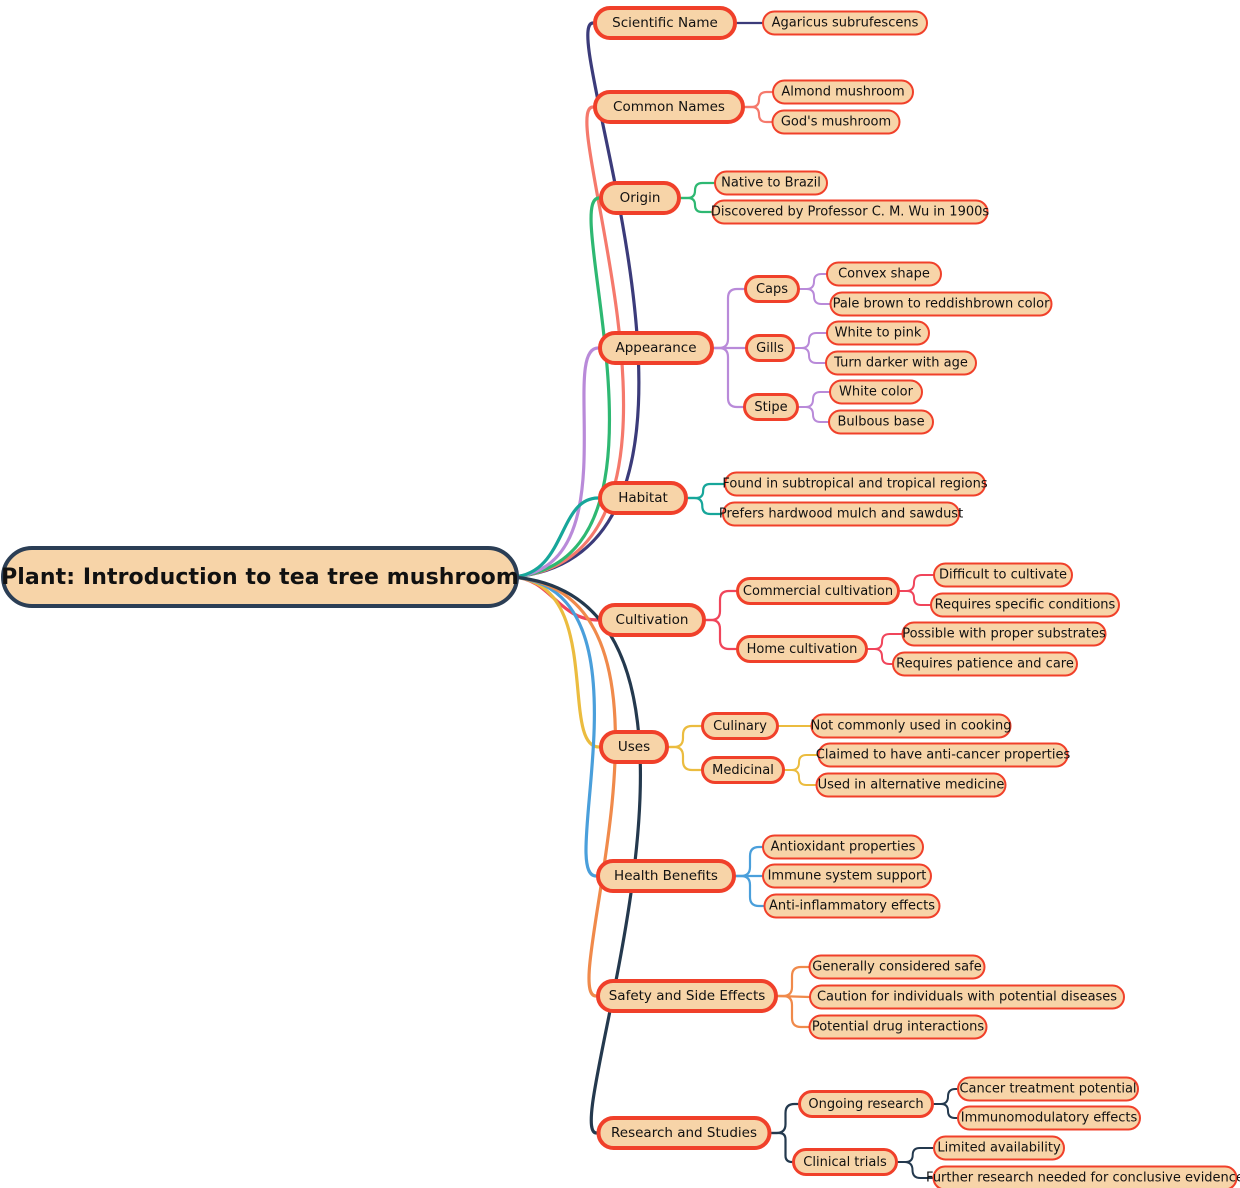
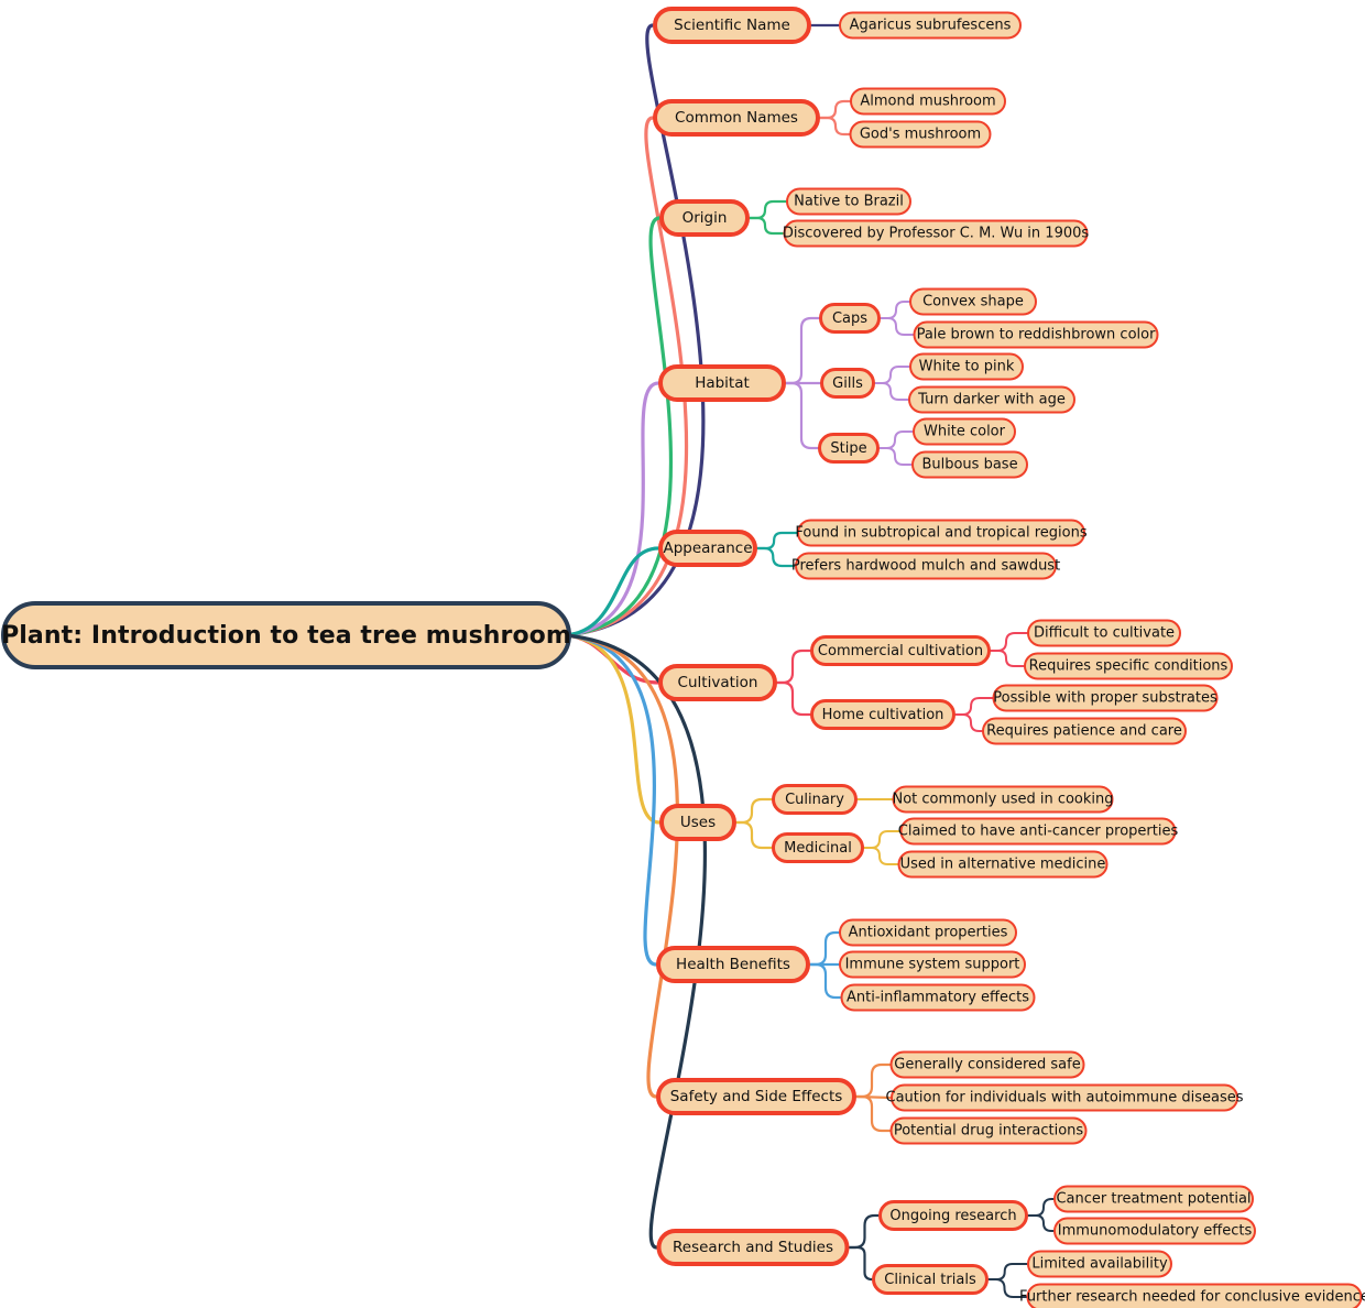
  Plant: Introduction to tea tree mushroom
  Scientific Name
  Agaricus subrufescens
  Common Names
  Almond mushroom
  God's mushroom
  Origin
  Native to Brazil
  Discovered by Professor C. M. Wu in 1900s
- Appearance
+ Habitat
  Caps
  Convex shape
  Pale brown to reddishbrown color
  Gills
  White to pink
  Turn darker with age
  Stipe
  White color
  Bulbous base
- Habitat
+ Appearance
  Found in subtropical and tropical regions
  Prefers hardwood mulch and sawdust
  Cultivation
  Commercial cultivation
  Difficult to cultivate
  Requires specific conditions
  Home cultivation
  Possible with proper substrates
  Requires patience and care
  Uses
  Culinary
  Not commonly used in cooking
  Medicinal
  Claimed to have anti-cancer properties
  Used in alternative medicine
  Health Benefits
  Antioxidant properties
  Immune system support
  Anti-inflammatory effects
  Safety and Side Effects
  Generally considered safe
- Caution for individuals with potential diseases
+ Caution for individuals with autoimmune diseases
  Potential drug interactions
  Research and Studies
  Ongoing research
  Cancer treatment potential
  Immunomodulatory effects
  Clinical trials
  Limited availability
  Further research needed for conclusive evidenc
